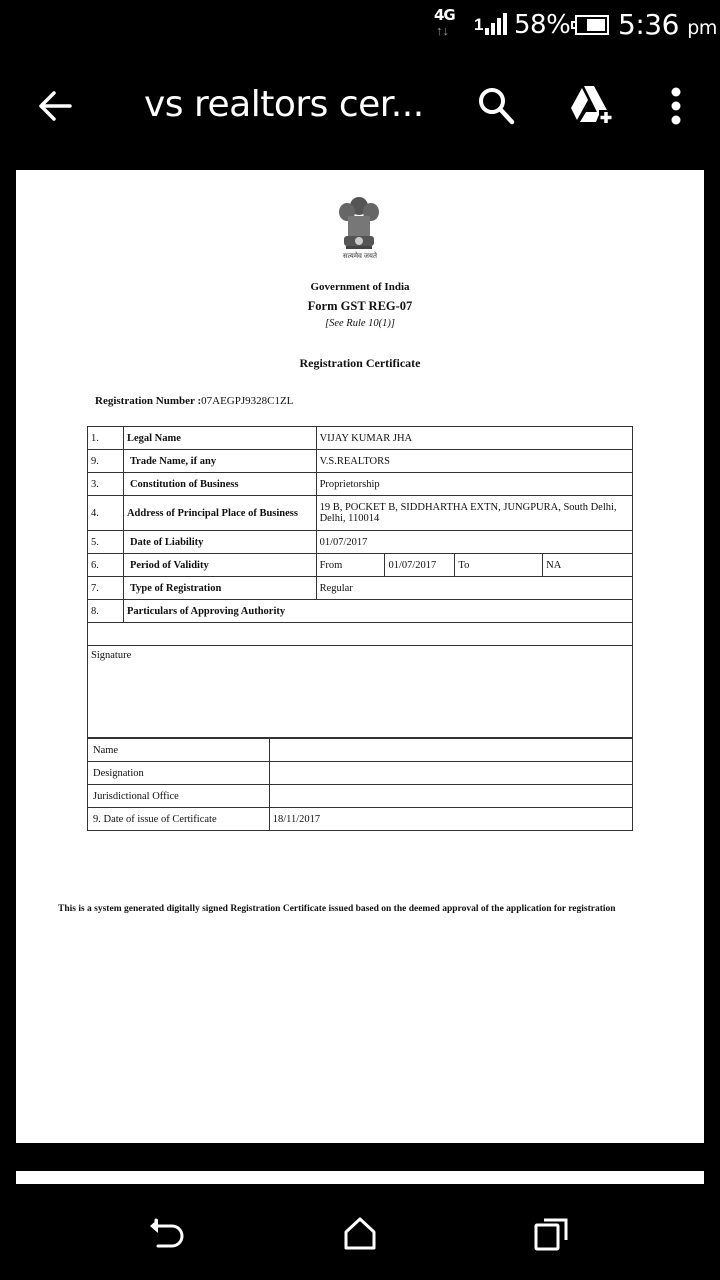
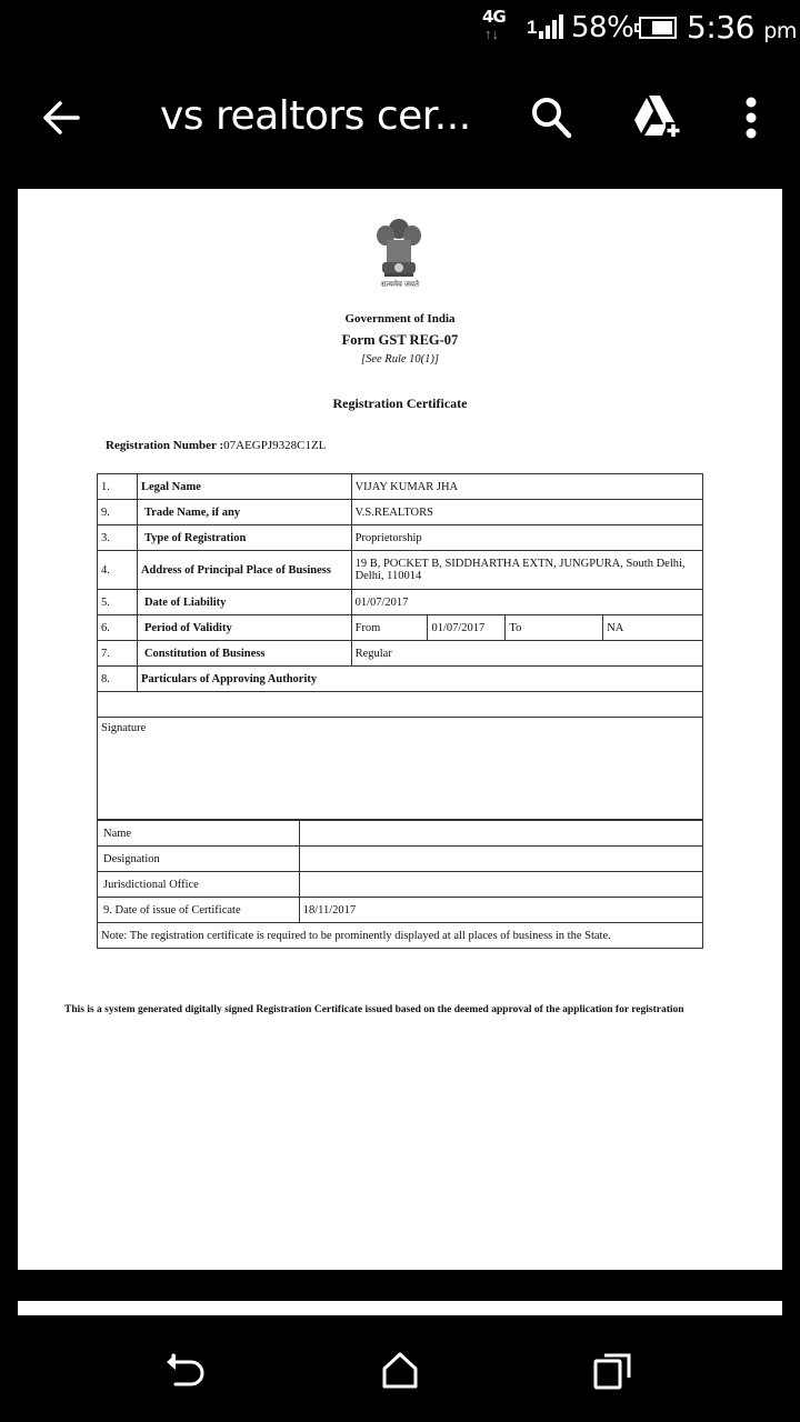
  4G
  ↑↓
  1
  58%
  5:36 pm
  vs realtors cer...
  सत्यमेव जयते
  Government of India
  Form GST REG-07
  [See Rule 10(1)]
  Registration Certificate
  Registration Number :07AEGPJ9328C1ZL
  1.	Legal Name	VIJAY KUMAR JHA
  9.	Trade Name, if any	V.S.REALTORS
- 3.	Constitution of Business	Proprietorship
+ 3.	Type of Registration	Proprietorship
  4.	Address of Principal Place of Business	19 B, POCKET B, SIDDHARTHA EXTN, JUNGPURA, South Delhi, Delhi, 110014
  5.	Date of Liability	01/07/2017
  6.	Period of Validity	From	01/07/2017	To	NA
- 7.	Type of Registration	Regular
+ 7.	Constitution of Business	Regular
  8.	Particulars of Approving Authority
  Signature
  Name
  Designation
  Jurisdictional Office
  9. Date of issue of Certificate	18/11/2017
+ Note: The registration certificate is required to be prominently displayed at all places of business in the State.
  This is a system generated digitally signed Registration Certificate issued based on the deemed approval of the application for registration
